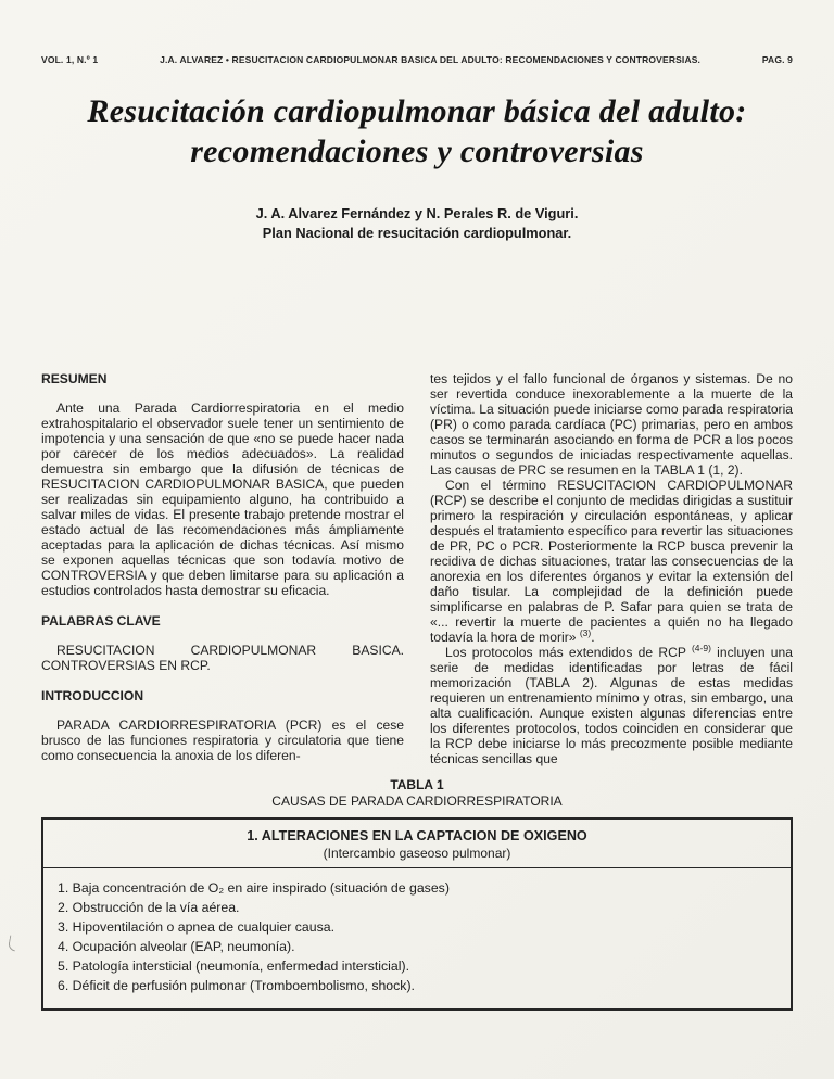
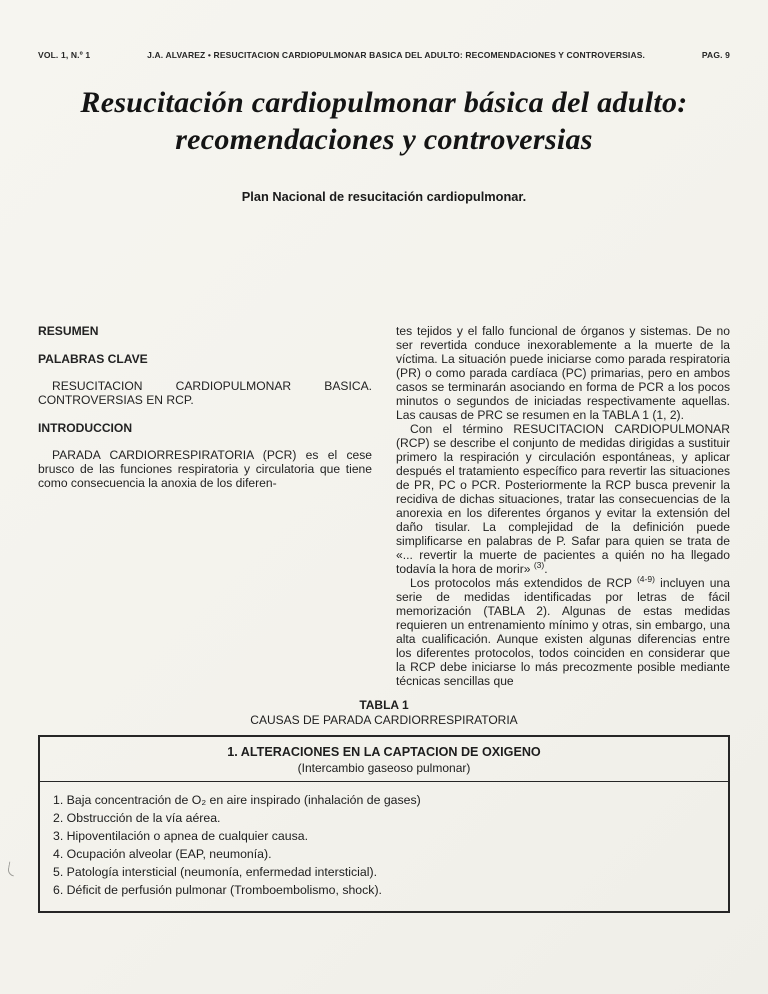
  VOL. 1, N.º 1
  J.A. ALVAREZ • RESUCITACION CARDIOPULMONAR BASICA DEL ADULTO: RECOMENDACIONES Y CONTROVERSIAS.
  PAG. 9
  Resucitación cardiopulmonar básica del adulto:
  recomendaciones y controversias
- J. A. Alvarez Fernández y N. Perales R. de Viguri.
  Plan Nacional de resucitación cardiopulmonar.
  RESUMEN
- Ante una Parada Cardiorrespiratoria en el medio extrahospitalario el observador suele tener un sentimiento de impotencia y una sensación de que «no se puede hacer nada por carecer de los medios adecuados». La realidad demuestra sin embargo que la difusión de técnicas de RESUCITACION CARDIOPULMONAR BASICA, que pueden ser realizadas sin equipamiento alguno, ha contribuido a salvar miles de vidas. El presente trabajo pretende mostrar el estado actual de las recomendaciones más ámpliamente aceptadas para la aplicación de dichas técnicas. Así mismo se exponen aquellas técnicas que son todavía motivo de CONTROVERSIA y que deben limitarse para su aplicación a estudios controlados hasta demostrar su eficacia.
  PALABRAS CLAVE
  RESUCITACION CARDIOPULMONAR BASICA. CONTROVERSIAS EN RCP.
  INTRODUCCION
  PARADA CARDIORRESPIRATORIA (PCR) es el cese brusco de las funciones respiratoria y circulatoria que tiene como consecuencia la anoxia de los diferen-
  tes tejidos y el fallo funcional de órganos y sistemas. De no ser revertida conduce inexorablemente a la muerte de la víctima. La situación puede iniciarse como parada respiratoria (PR) o como parada cardíaca (PC) primarias, pero en ambos casos se terminarán asociando en forma de PCR a los pocos minutos o segundos de iniciadas respectivamente aquellas. Las causas de PRC se resumen en la TABLA 1 (1, 2).
  Con el término RESUCITACION CARDIOPULMONAR (RCP) se describe el conjunto de medidas dirigidas a sustituir primero la respiración y circulación espontáneas, y aplicar después el tratamiento específico para revertir las situaciones de PR, PC o PCR. Posteriormente la RCP busca prevenir la recidiva de dichas situaciones, tratar las consecuencias de la anorexia en los diferentes órganos y evitar la extensión del daño tisular. La complejidad de la definición puede simplificarse en palabras de P. Safar para quien se trata de «... revertir la muerte de pacientes a quién no ha llegado todavía la hora de morir» (3).
  Los protocolos más extendidos de RCP (4-9) incluyen una serie de medidas identificadas por letras de fácil memorización (TABLA 2). Algunas de estas medidas requieren un entrenamiento mínimo y otras, sin embargo, una alta cualificación. Aunque existen algunas diferencias entre los diferentes protocolos, todos coinciden en considerar que la RCP debe iniciarse lo más precozmente posible mediante técnicas sencillas que
  TABLA 1
  CAUSAS DE PARADA CARDIORRESPIRATORIA
  1. ALTERACIONES EN LA CAPTACION DE OXIGENO
  (Intercambio gaseoso pulmonar)
- 1. Baja concentración de O₂ en aire inspirado (situación de gases)
+ 1. Baja concentración de O₂ en aire inspirado (inhalación de gases)
  2. Obstrucción de la vía aérea.
  3. Hipoventilación o apnea de cualquier causa.
  4. Ocupación alveolar (EAP, neumonía).
  5. Patología intersticial (neumonía, enfermedad intersticial).
  6. Déficit de perfusión pulmonar (Tromboembolismo, shock).
